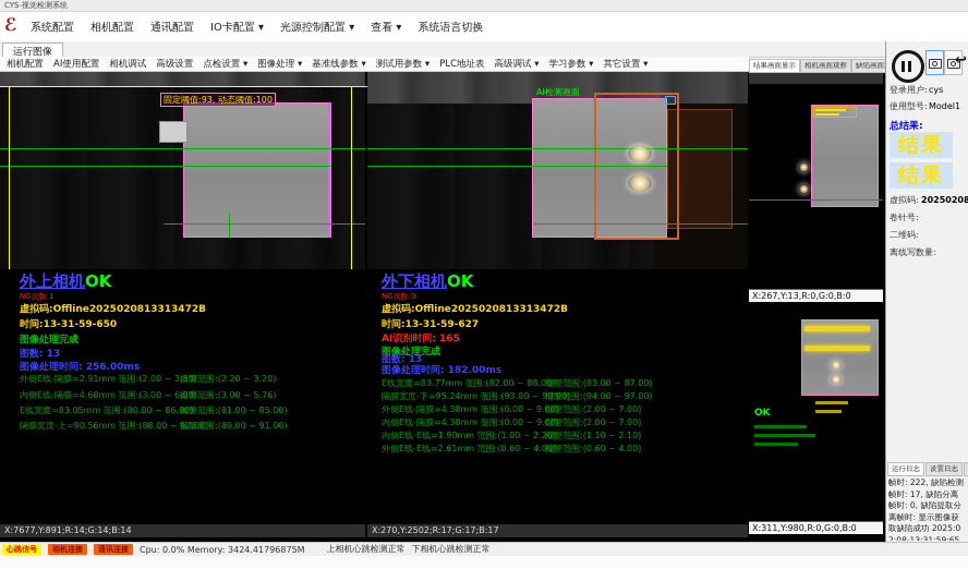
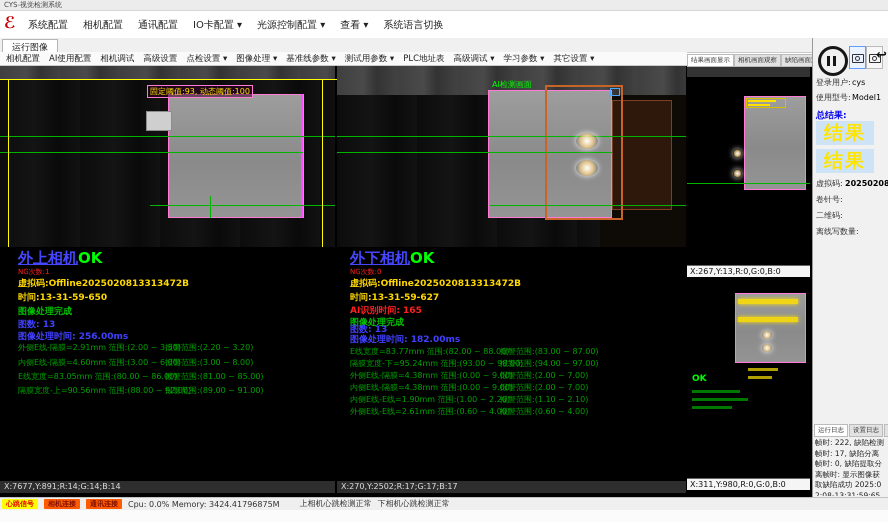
  CYS-视觉检测系统
  ℰ
  系统配置
  相机配置
  通讯配置
  IO卡配置 ▾
  光源控制配置 ▾
  查看 ▾
  系统语言切换
  运行图像
  相机配置
  AI使用配置
  相机调试
  高级设置
  点检设置 ▾
  图像处理 ▾
  基准线参数 ▾
  测试用参数 ▾
  PLC地址表
  高级调试 ▾
  学习参数 ▾
  其它设置 ▾
  固定阈值:93, 动态阈值:100
  外上相机OK
  NG次数:1
  虚拟码:Offline2025020813313472B
  时间:13-31-59-650
  图像处理完成
  图数: 13
  图像处理时间: 256.00ms
  外侧E线-隔膜=2.91mm 范围:(2.00 ~ 3.50)
  报警范围:(2.20 ~ 3.20)
  内侧E线-隔膜=4.60mm 范围:(3.00 ~ 6.00)
- 报警范围:(3.00 ~ 5.76)
+ 报警范围:(3.00 ~ 8.00)
  E线宽度=83.05mm 范围:(80.00 ~ 86.00)
  报警范围:(81.00 ~ 85.00)
  隔膜宽度-上=90.56mm 范围:(88.00 ~ 92.00)
  报警范围:(89.00 ~ 91.00)
  X:7677,Y:891;R:14;G:14;B:14
  AI检测画面
  外下相机OK
  NG次数:0
  虚拟码:Offline2025020813313472B
  时间:13-31-59-627
  AI识别时间: 165
  图像处理完成
  图数: 13
  图像处理时间: 182.00ms
  E线宽度=83.77mm 范围:(82.00 ~ 88.00)
  报警范围:(83.00 ~ 87.00)
  隔膜宽度-下=95.24mm 范围:(93.00 ~ 98.00)
  报警范围:(94.00 ~ 97.00)
  外侧E线-隔膜=4.38mm 范围:(0.00 ~ 9.00)
  报警范围:(2.00 ~ 7.00)
  内侧E线-隔膜=4.38mm 范围:(0.00 ~ 9.00)
  报警范围:(2.00 ~ 7.00)
  内侧E线-E线=1.90mm 范围:(1.00 ~ 2.20)
  报警范围:(1.10 ~ 2.10)
  外侧E线-E线=2.61mm 范围:(0.60 ~ 4.00)
  报警范围:(0.60 ~ 4.00)
  X:270,Y:2502;R:17;G:17;B:17
  结果画面显示
  相机画面观察
  X:267,Y:13,R:0,G:0,B:0
  OK
  X:311,Y:980,R:0,G:0,B:0
  ↩
  登录用户:
  cys
  使用型号:
  Model1
  总结果:
  结果
  结果
  虚拟码:
  20250208
  卷针号:
  二维码:
  离线写数量:
  运行日志
  设置日志
  帧时: 222, 缺陷检测帧时: 17, 缺陷分离帧时: 0, 缺陷提取分离帧时: 显示图像获取缺陷成功 2025:02:08-13:31:59:65
  心跳信号
  相机连接
  通讯连接
  Cpu: 0.0% Memory: 3424.41796875M
  上相机心跳检测正常
  下相机心跳检测正常
